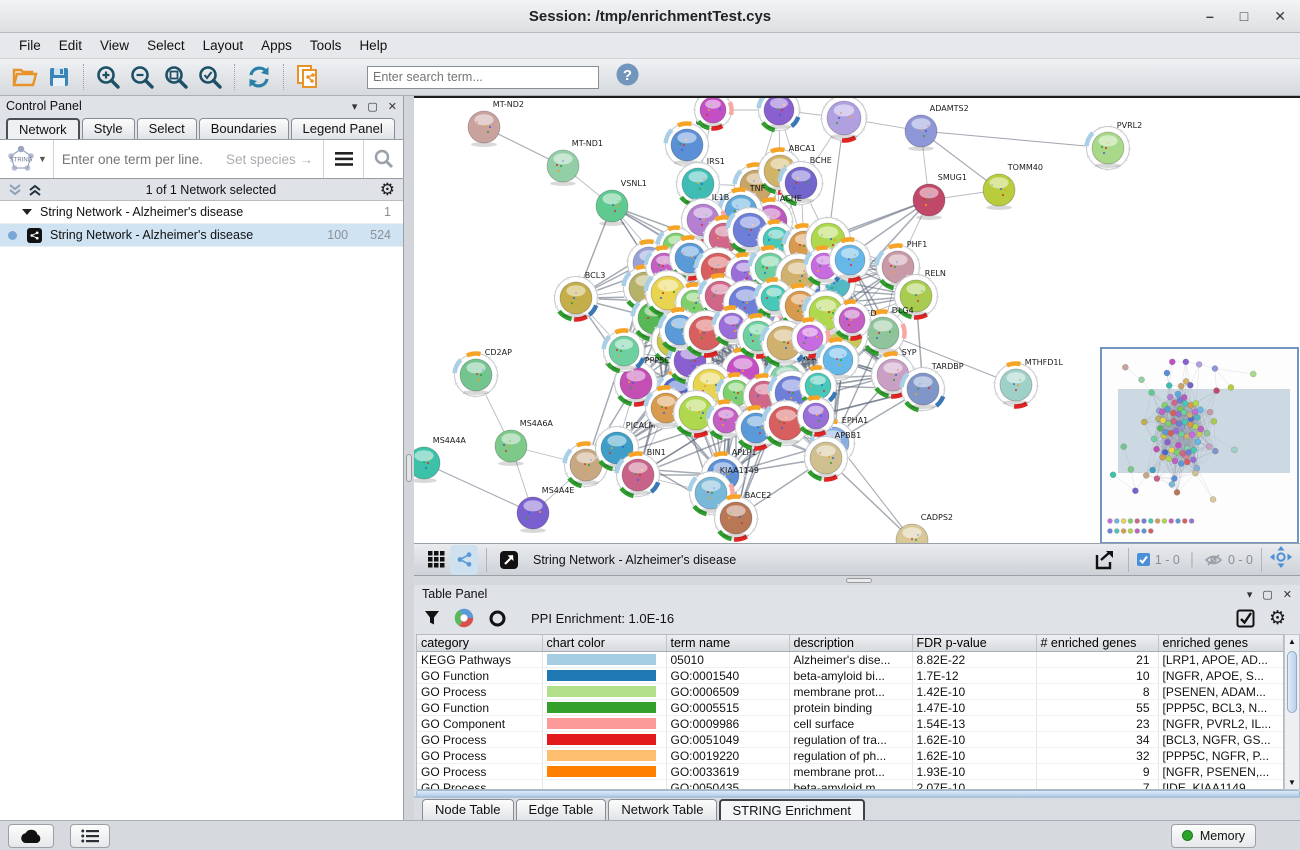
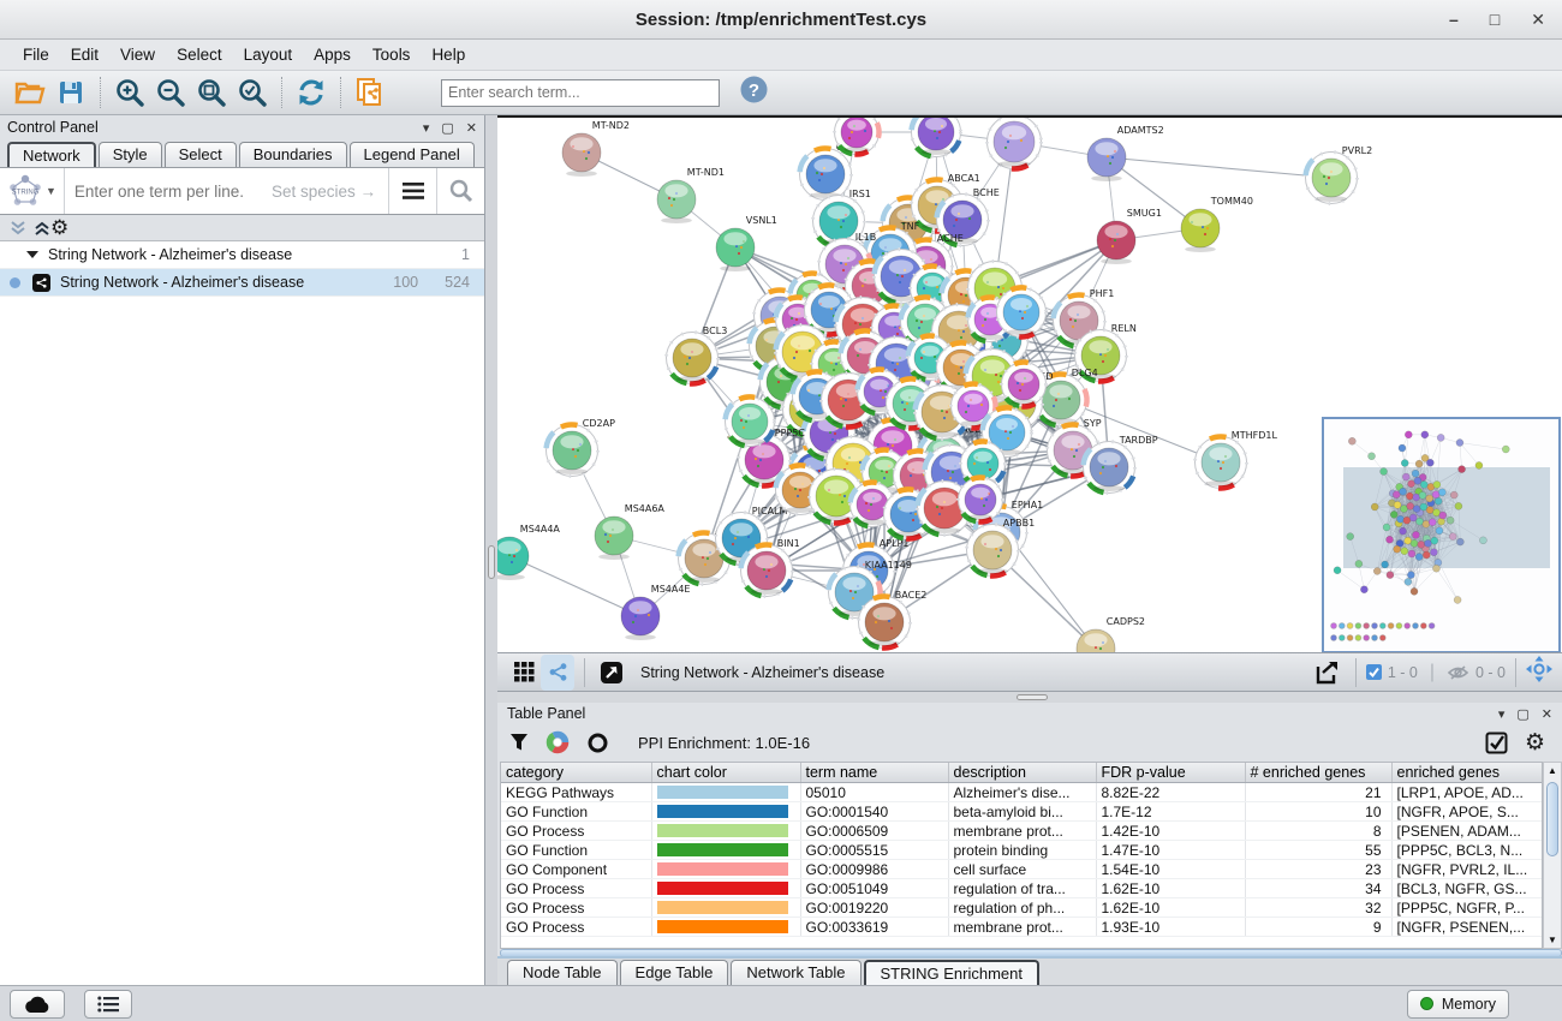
  Session: /tmp/enrichmentTest.cys
  –
  □
  ✕
  File
  Edit
  View
  Select
  Layout
  Apps
  Tools
  Help
  Enter search term...
  ?
  Control Panel
  ▾
  ▢
  ✕
  Network
  Style
  Select
  Boundaries
  Legend Panel
  ▼
  Enter one term per line.
  Set species →
- 1 of 1 Network selected
  ⚙
  String Network - Alzheimer's disease
  1
  String Network - Alzheimer's disease
  100
  524
  MT-ND2
  MT-ND1
  VSNL1
  IRS1
  ABCA1
  BCHE
  ACHE
  TNF
  IL1B
  BCL3
  CD2AP
  MS4A6A
  MS4A4A
  MS4A4E
  PICALM
  BIN1
  APLP1
  KIAA1149
  BACE2
  EPHA1
  APBB1
  SMUG1
  TOMM40
  PVRL2
  ADAMTS2
  PHF1
  RELN
  DLG4
  SYP
  TARDBP
  MTHFD1L
  PPP5C
  CADPS2
  String Network - Alzheimer's disease
  1 - 0
  |
  0 - 0
  Table Panel
  ▾
  ▢
  ✕
  PPI Enrichment: 1.0E-16
  ⚙
  category	chart color	term name	description	FDR p-value	# enriched genes	enriched genes
  KEGG Pathways		05010	Alzheimer's dise...	8.82E-22	21	[LRP1, APOE, AD...
  GO Function		GO:0001540	beta-amyloid bi...	1.7E-12	10	[NGFR, APOE, S...
  GO Process		GO:0006509	membrane prot...	1.42E-10	8	[PSENEN, ADAM...
  GO Function		GO:0005515	protein binding	1.47E-10	55	[PPP5C, BCL3, N...
- GO Component		GO:0009986	cell surface	1.54E-13	23	[NGFR, PVRL2, IL...
+ GO Component		GO:0009986	cell surface	1.54E-10	23	[NGFR, PVRL2, IL...
  GO Process		GO:0051049	regulation of tra...	1.62E-10	34	[BCL3, NGFR, GS...
  GO Process		GO:0019220	regulation of ph...	1.62E-10	32	[PPP5C, NGFR, P...
  GO Process		GO:0033619	membrane prot...	1.93E-10	9	[NGFR, PSENEN,...
- GO Process		GO:0050435	beta-amyloid m...	2.07E-10	7	[IDE, KIAA1149...
  ▲
  ▼
  Node Table
  Edge Table
  Network Table
  STRING Enrichment
  Memory
